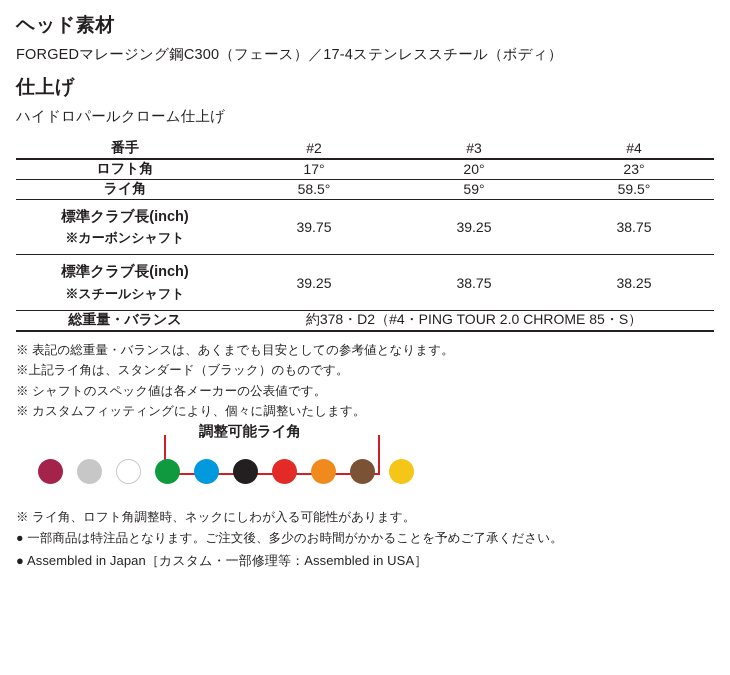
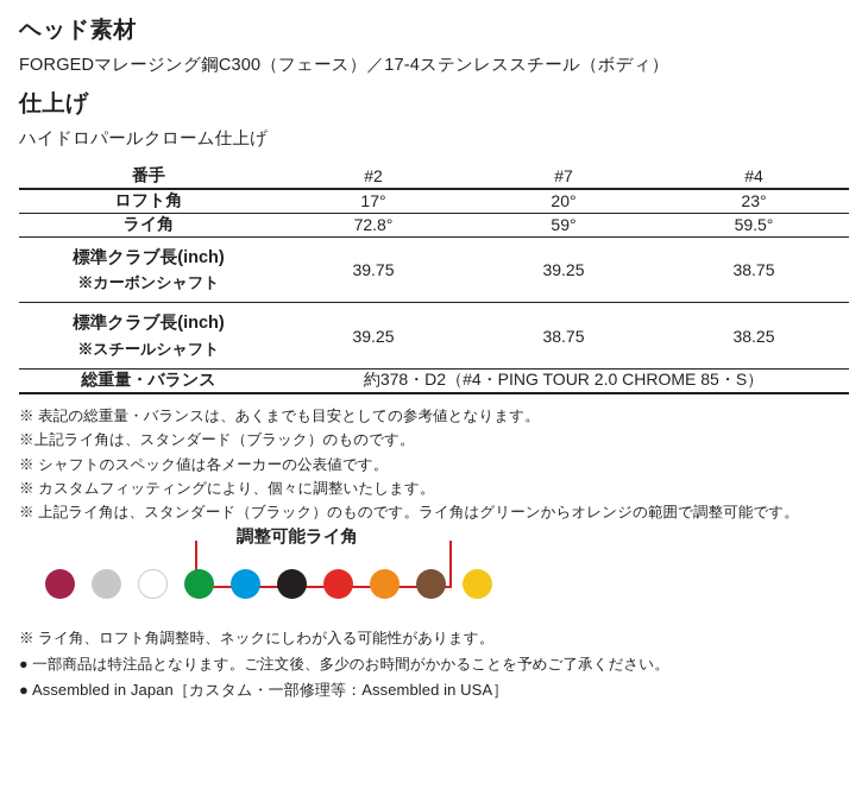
  ヘッド素材
  FORGEDマレージング鋼C300（フェース）／17-4ステンレススチール（ボディ）
  仕上げ
  ハイドロパールクローム仕上げ
- 番手	#2	#3	#4
+ 番手	#2	#7	#4
  ロフト角	17°	20°	23°
- ライ角	58.5°	59°	59.5°
+ ライ角	72.8°	59°	59.5°
  標準クラブ長(inch) ※カーボンシャフト	39.75	39.25	38.75
  標準クラブ長(inch) ※スチールシャフト	39.25	38.75	38.25
  総重量・バランス	約378・D2（#4・PING TOUR 2.0 CHROME 85・S）
  ※ 表記の総重量・バランスは、あくまでも目安としての参考値となります。
  ※上記ライ角は、スタンダード（ブラック）のものです。
  ※ シャフトのスペック値は各メーカーの公表値です。
  ※ カスタムフィッティングにより、個々に調整いたします。
+ ※ 上記ライ角は、スタンダード（ブラック）のものです。ライ角はグリーンからオレンジの範囲で調整可能です。
  調整可能ライ角
  ※ ライ角、ロフト角調整時、ネックにしわが入る可能性があります。
  ● 一部商品は特注品となります。ご注文後、多少のお時間がかかることを予めご了承ください。
  ● Assembled in Japan［カスタム・一部修理等：Assembled in USA］
